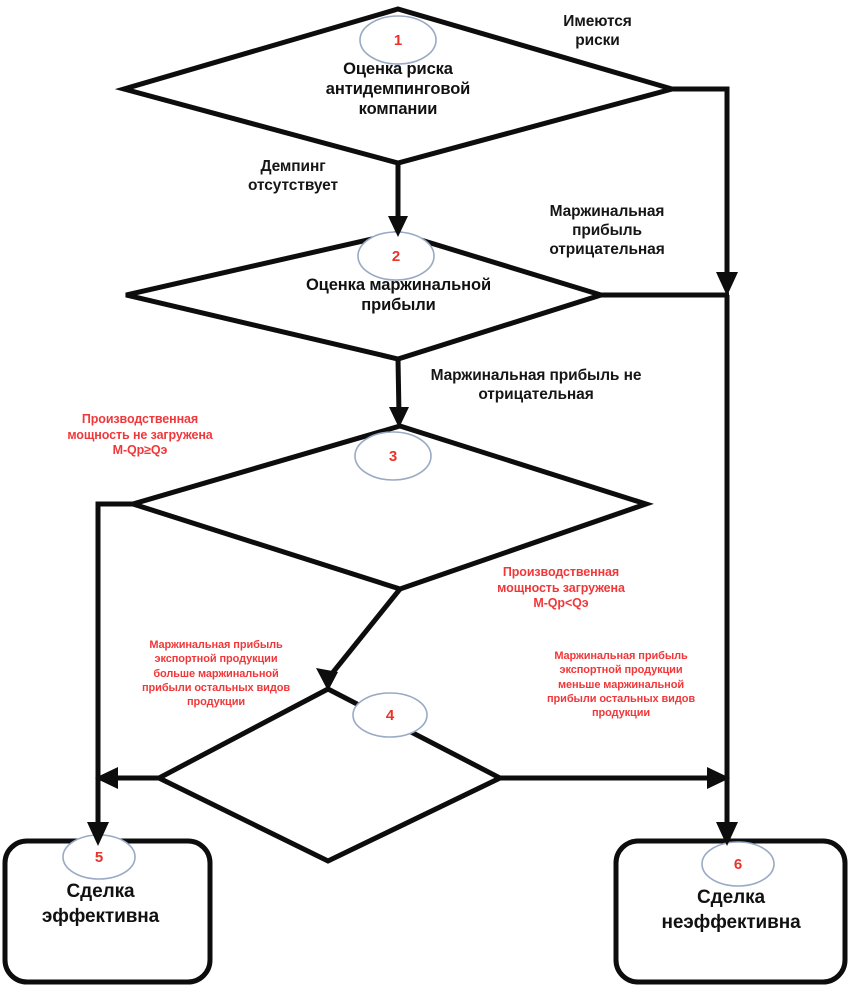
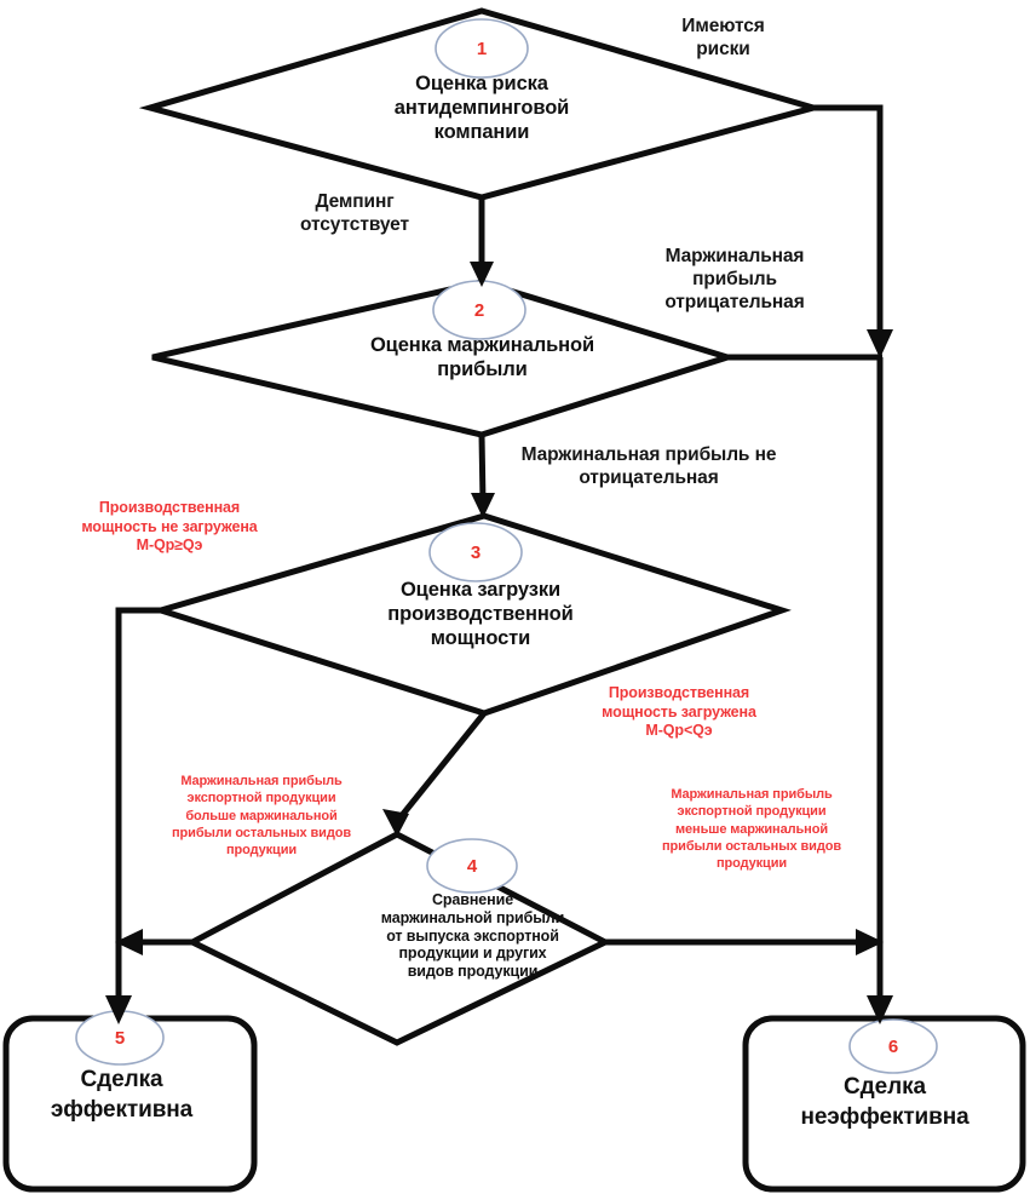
  1
  2
  3
  4
  5
  6
  Оценка риска
  антидемпинговой
  компании
  Оценка маржинальной
  прибыли
+ Оценка загрузки
+ производственной
+ мощности
+ Сравнение
+ маржинальной прибыли
+ от выпуска экспортной
+ продукции и других
+ видов продукции
  Сделка
  эффективна
  Сделка
  неэффективна
  Имеются
  риски
  Демпинг
  отсутствует
  Маржинальная
  прибыль
  отрицательная
  Маржинальная прибыль не
  отрицательная
  Производственная
  мощность не загружена
  M-Qp≥Qэ
  Производственная
  мощность загружена
  M-Qp<Qэ
  Маржинальная прибыль
  экспортной продукции
  больше маржинальной
  прибыли остальных видов
  продукции
  Маржинальная прибыль
  экспортной продукции
  меньше маржинальной
  прибыли остальных видов
  продукции
